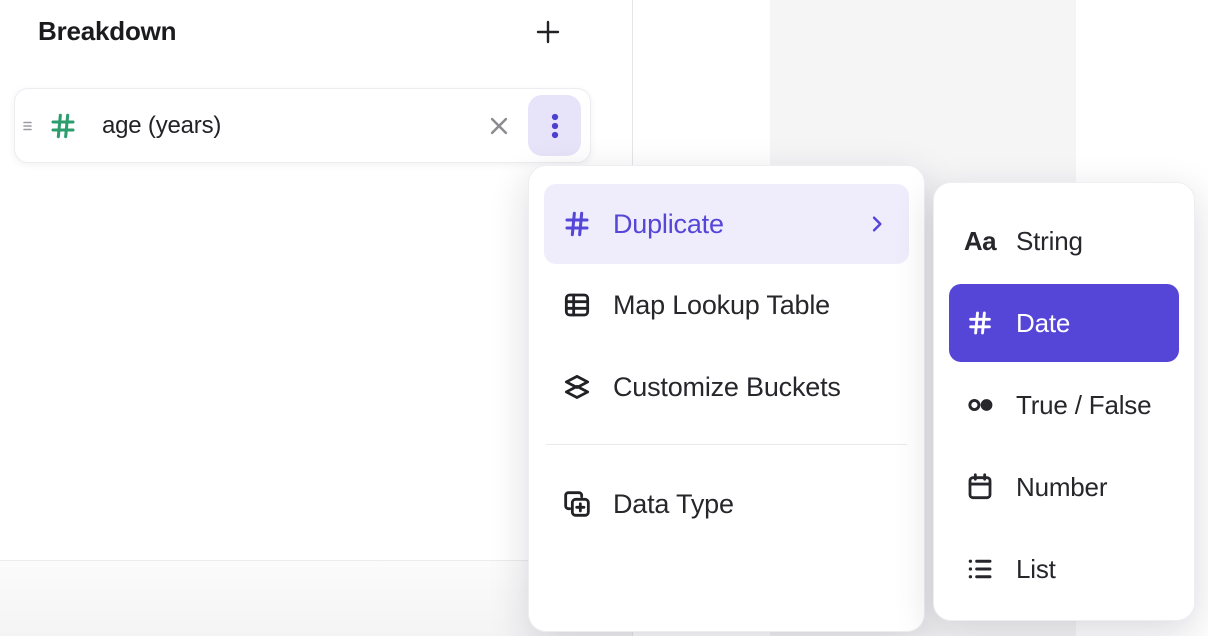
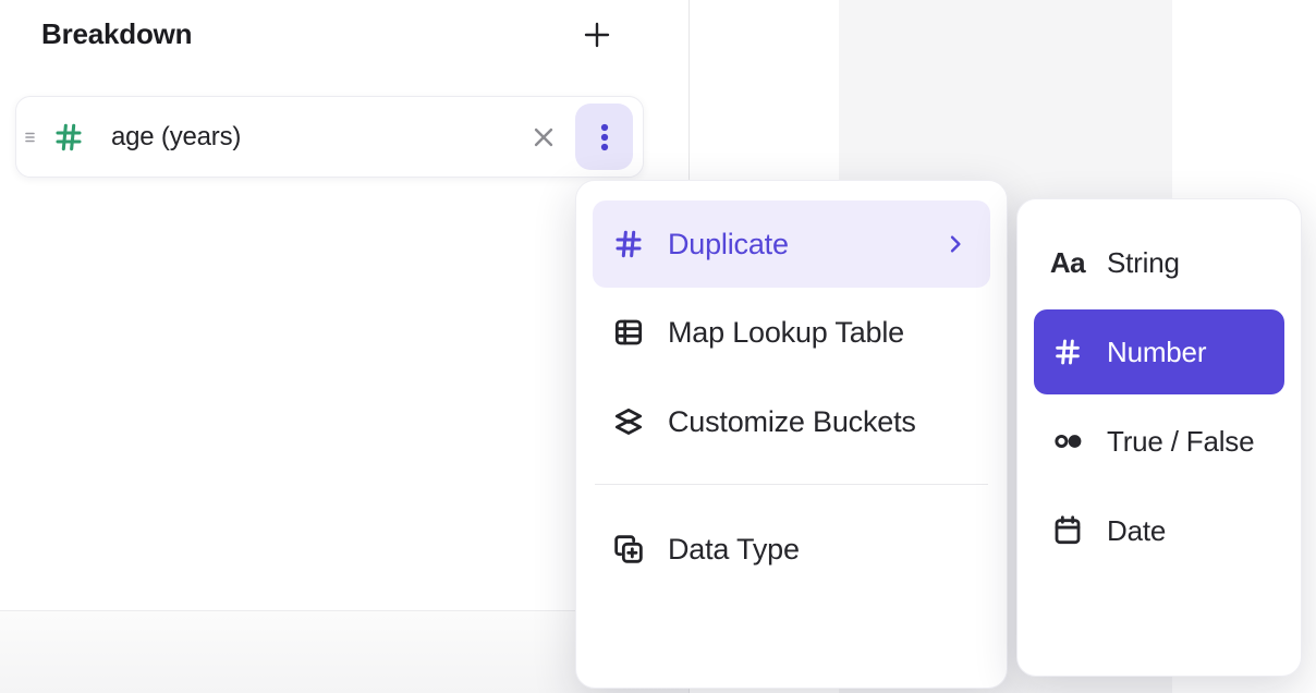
  Breakdown
  age (years)
  Duplicate
  Map Lookup Table
  Customize Buckets
  Data Type
  Aa
  String
- Date
+ Number
  True / False
- Number
+ Date
- List
